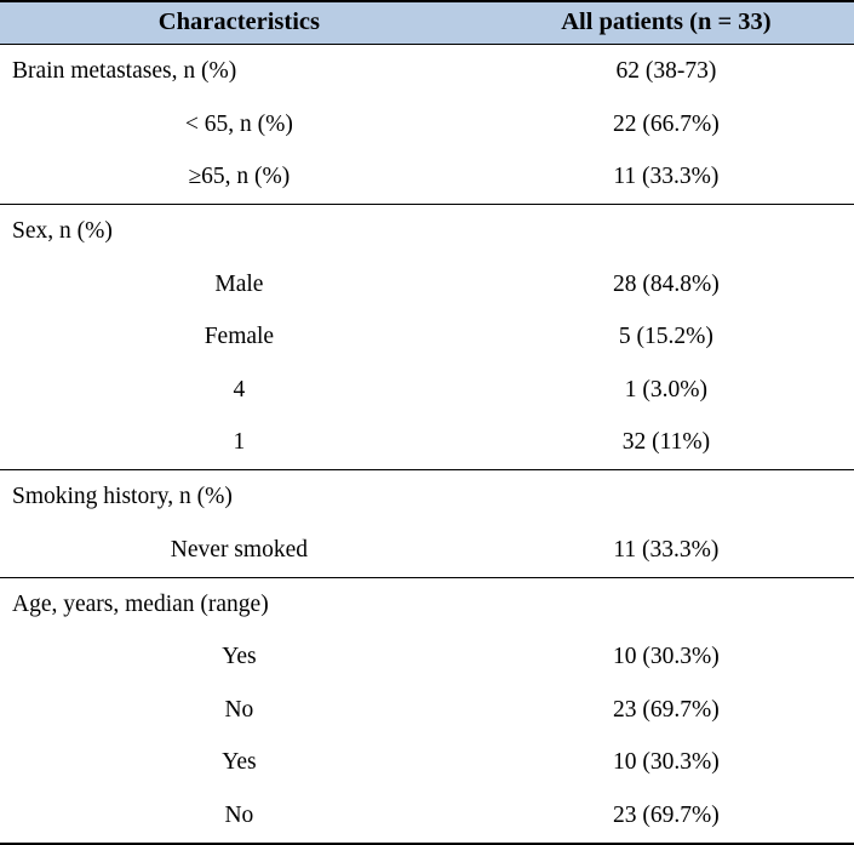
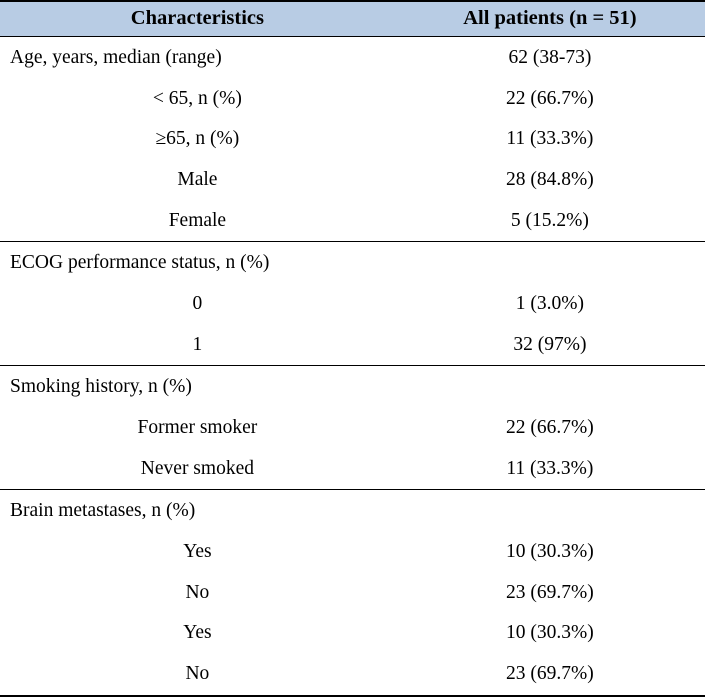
- Characteristics	All patients (n = 33)
+ Characteristics	All patients (n = 51)
- Brain metastases, n (%)	62 (38-73)
+ Age, years, median (range)	62 (38-73)
  < 65, n (%)	22 (66.7%)
  ≥65, n (%)	11 (33.3%)
- Sex, n (%)
  Male	28 (84.8%)
  Female	5 (15.2%)
+ ECOG performance status, n (%)
- 4	1 (3.0%)
+ 0	1 (3.0%)
- 1	32 (11%)
+ 1	32 (97%)
  Smoking history, n (%)
+ Former smoker	22 (66.7%)
  Never smoked	11 (33.3%)
- Age, years, median (range)
+ Brain metastases, n (%)
  Yes	10 (30.3%)
  No	23 (69.7%)
  Yes	10 (30.3%)
  No	23 (69.7%)
